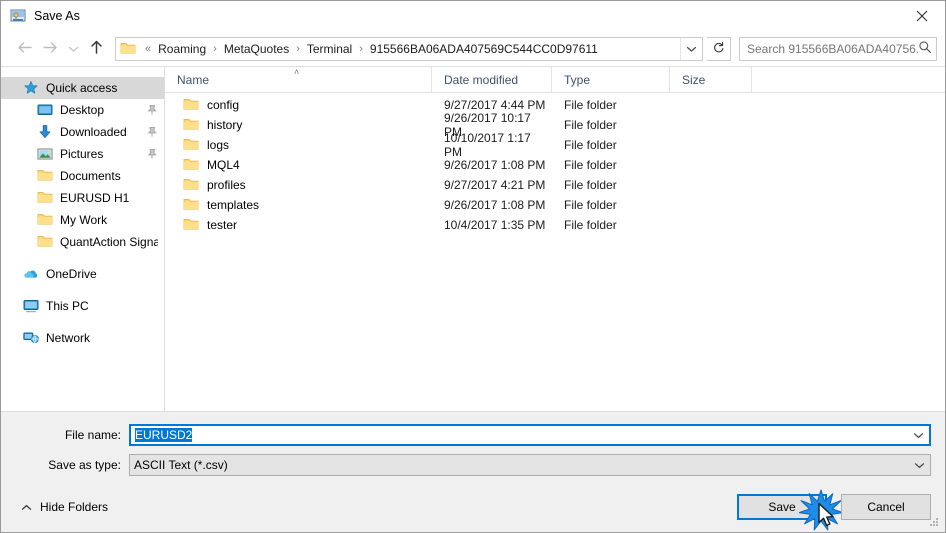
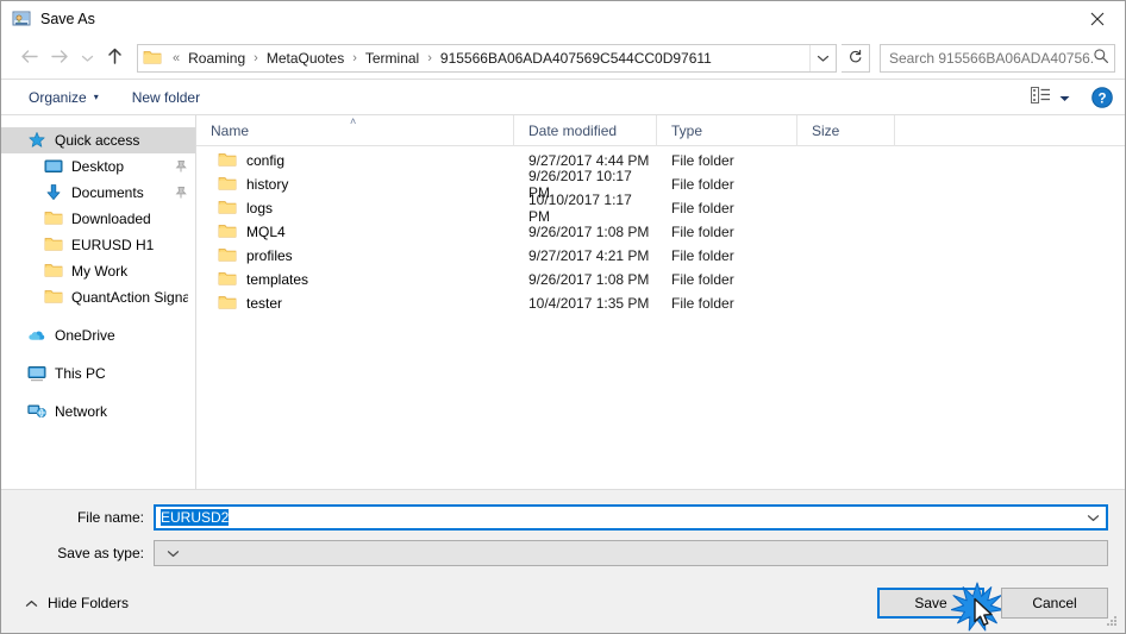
  Save As
  «
  Roaming
  ›
  MetaQuotes
  ›
  Terminal
  ›
  915566BA06ADA407569C544CC0D97611
  Search 915566BA06ADA40756.
+ Organize
+ ▾
+ New folder
+ ?
  Quick access
  Desktop
- Downloaded
+ Documents
- Pictures
- Documents
+ Downloaded
  EURUSD H1
  My Work
  QuantAction Signa
  OneDrive
  This PC
  Network
  ˄
  Name
  Date modified
  Type
  Size
  config
  9/27/2017 4:44 PM
  File folder
  history
  9/26/2017 10:17 PM
  File folder
  logs
  10/10/2017 1:17 PM
  File folder
  MQL4
  9/26/2017 1:08 PM
  File folder
  profiles
  9/27/2017 4:21 PM
  File folder
  templates
  9/26/2017 1:08 PM
  File folder
  tester
  10/4/2017 1:35 PM
  File folder
  File name:
  EURUSD2
  Save as type:
- ASCII Text (*.csv)
  Hide Folders
  Save
  Cancel
